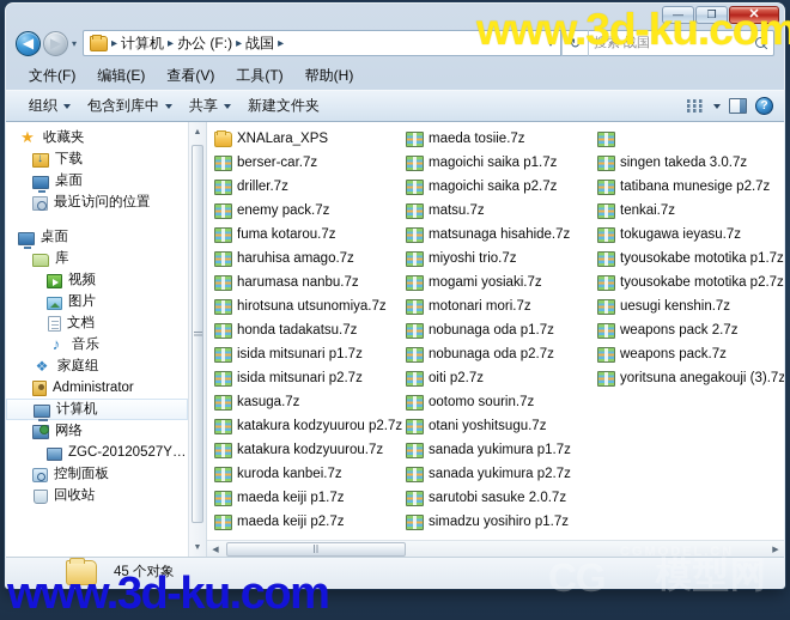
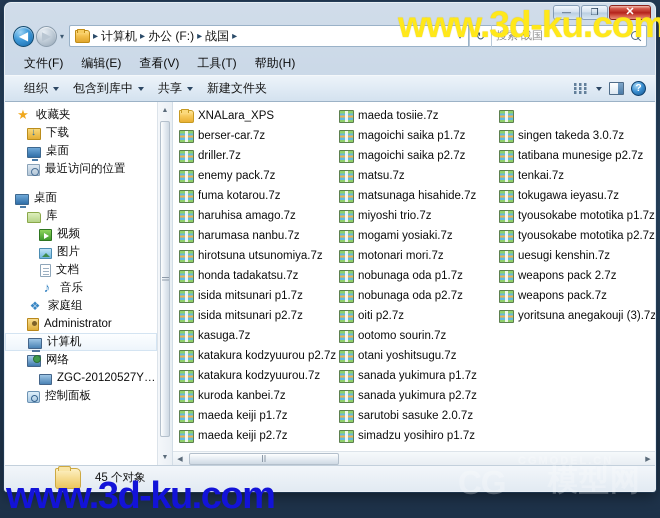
  —
  ❐
  ✕
  ◀
  ▶
  ▾
  ▸
  计算机
  ▸
  办公 (F:)
  ▸
  战国
  ▸
  ▾
  ↻
  搜索 战国
  文件(F)
  编辑(E)
  查看(V)
  工具(T)
  帮助(H)
  组织
  包含到库中
  共享
  新建文件夹
  ?
  ★
  收藏夹
  下载
  桌面
  最近访问的位置
  桌面
  库
  视频
  图片
  文档
  ♪
  音乐
  ❖
  家庭组
  Administrator
  计算机
  网络
  ZGC-20120527YKR
  控制面板
- 回收站
  XNALara_XPS
  berser-car.7z
  driller.7z
  enemy pack.7z
  fuma kotarou.7z
  haruhisa amago.7z
  harumasa nanbu.7z
  hirotsuna utsunomiya.7z
  honda tadakatsu.7z
  isida mitsunari p1.7z
  isida mitsunari p2.7z
  kasuga.7z
  katakura kodzyuurou p2.7z
  katakura kodzyuurou.7z
  kuroda kanbei.7z
  maeda keiji p1.7z
  maeda keiji p2.7z
  maeda tosiie.7z
  magoichi saika p1.7z
  magoichi saika p2.7z
  matsu.7z
  matsunaga hisahide.7z
  miyoshi trio.7z
  mogami yosiaki.7z
  motonari mori.7z
  nobunaga oda p1.7z
  nobunaga oda p2.7z
  oiti p2.7z
  ootomo sourin.7z
  otani yoshitsugu.7z
  sanada yukimura p1.7z
  sanada yukimura p2.7z
  sarutobi sasuke 2.0.7z
  simadzu yosihiro p1.7z
  singen takeda 3.0.7z
  tatibana munesige p2.7z
  tenkai.7z
  tokugawa ieyasu.7z
  tyousokabe mototika p1.7z
  tyousokabe mototika p2.7z
  uesugi kenshin.7z
  weapons pack 2.7z
  weapons pack.7z
  yoritsuna anegakouji (3).7z
  45 个对象
  www.3d-ku.com
  CGMODEL.CN
  CG
  模型网
  www.3d-ku.com
